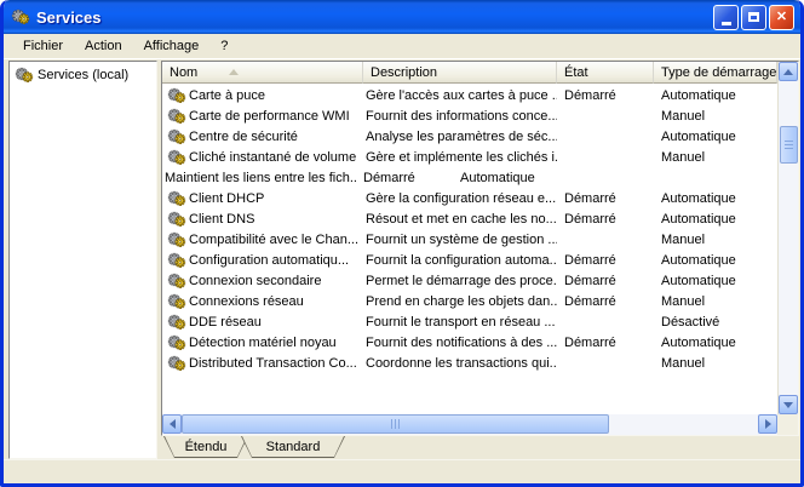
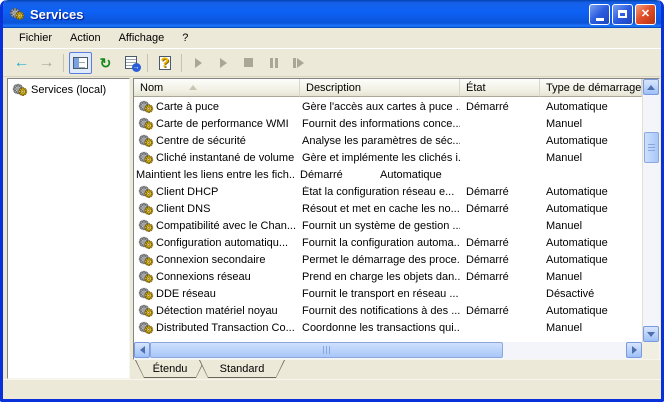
  Services
  ✕
  Fichier
  Action
  Affichage
  ?
+ ←
+ →
+ ↻
  Services (local)
  Nom
  Description
  État
  Type de démarrage
  Carte à puce
  Gère l'accès aux cartes à puce .
  Démarré
  Automatique
  Carte de performance WMI
  Fournit des informations conce..
  Manuel
  Centre de sécurité
  Analyse les paramètres de séc..
  Automatique
  Cliché instantané de volume
  Gère et implémente les clichés i.
  Manuel
  Maintient les liens entre les fich..
  Démarré
  Automatique
  Client DHCP
- Gère la configuration réseau e...
+ État la configuration réseau e...
  Démarré
  Automatique
  Client DNS
  Résout et met en cache les no...
  Démarré
  Automatique
  Compatibilité avec le Chan...
  Fournit un système de gestion ..
  Manuel
  Configuration automatiqu...
  Fournit la configuration automa..
  Démarré
  Automatique
  Connexion secondaire
  Permet le démarrage des proce.
  Démarré
  Automatique
  Connexions réseau
  Prend en charge les objets dan..
  Démarré
  Manuel
  DDE réseau
  Fournit le transport en réseau ...
  Désactivé
  Détection matériel noyau
  Fournit des notifications à des ...
  Démarré
  Automatique
  Distributed Transaction Co...
  Coordonne les transactions qui..
  Manuel
  Étendu
  Standard
